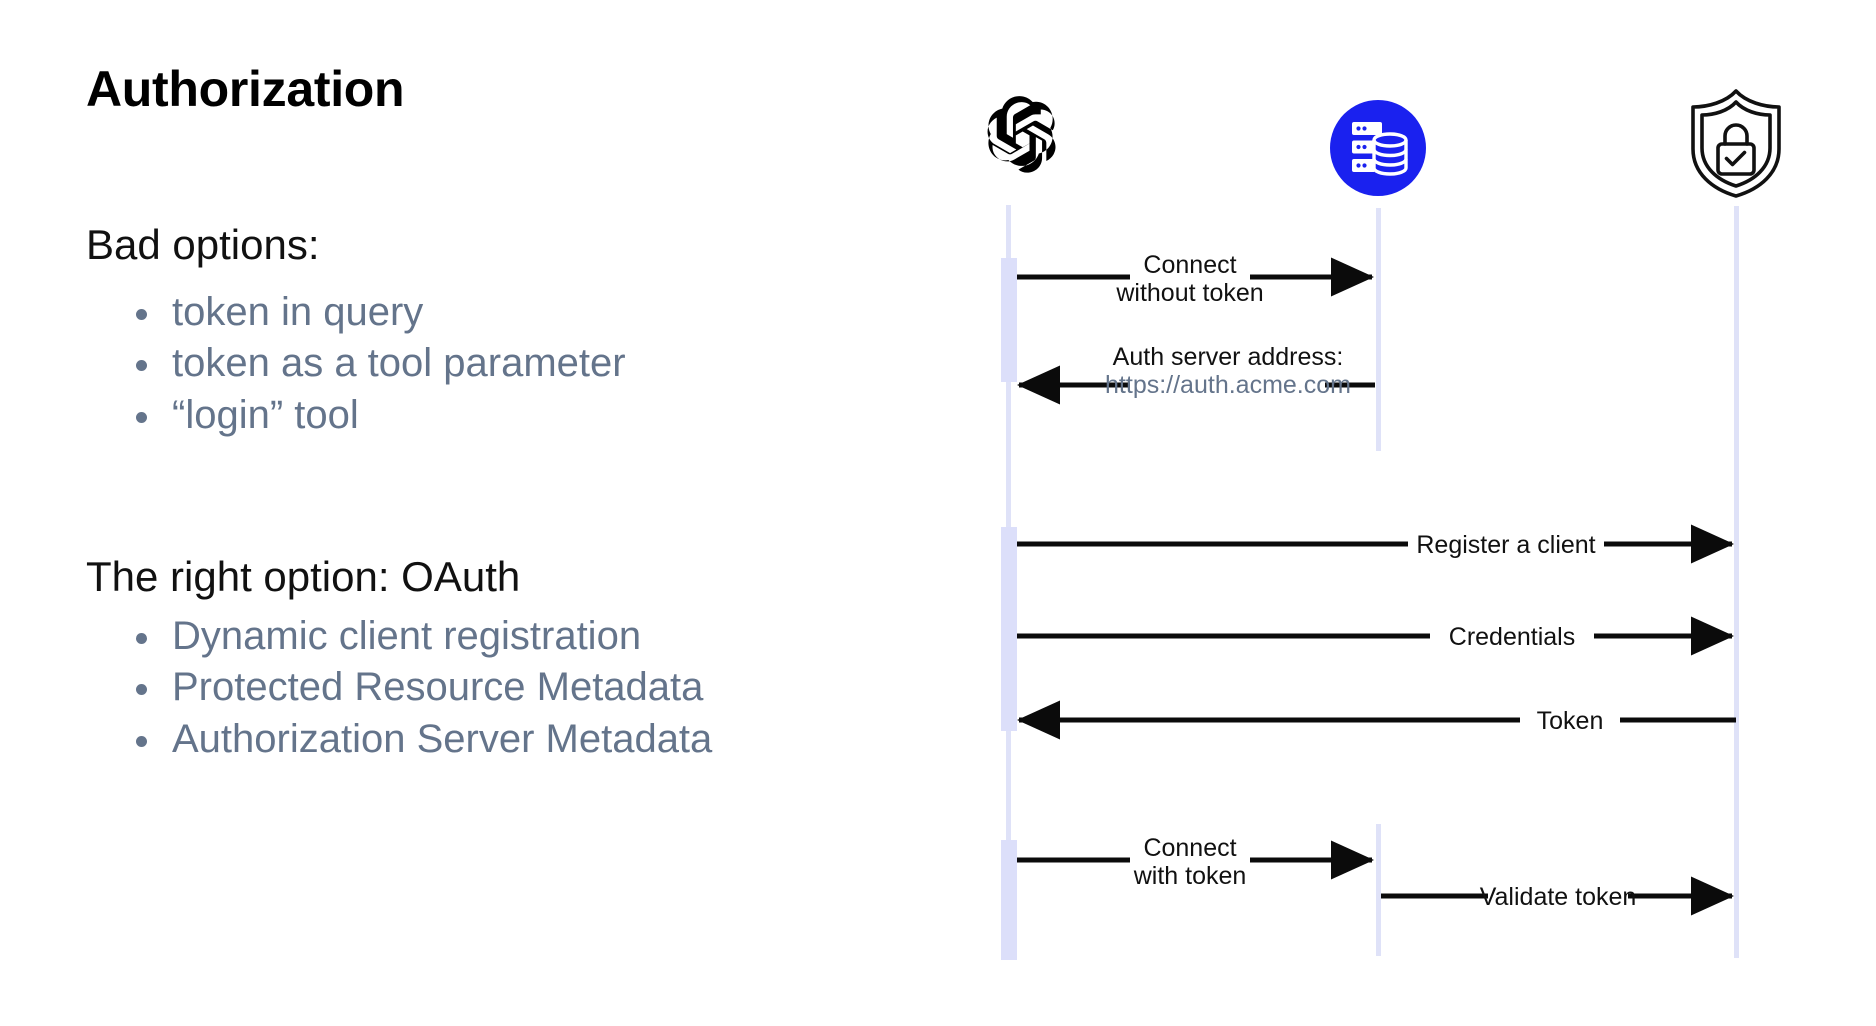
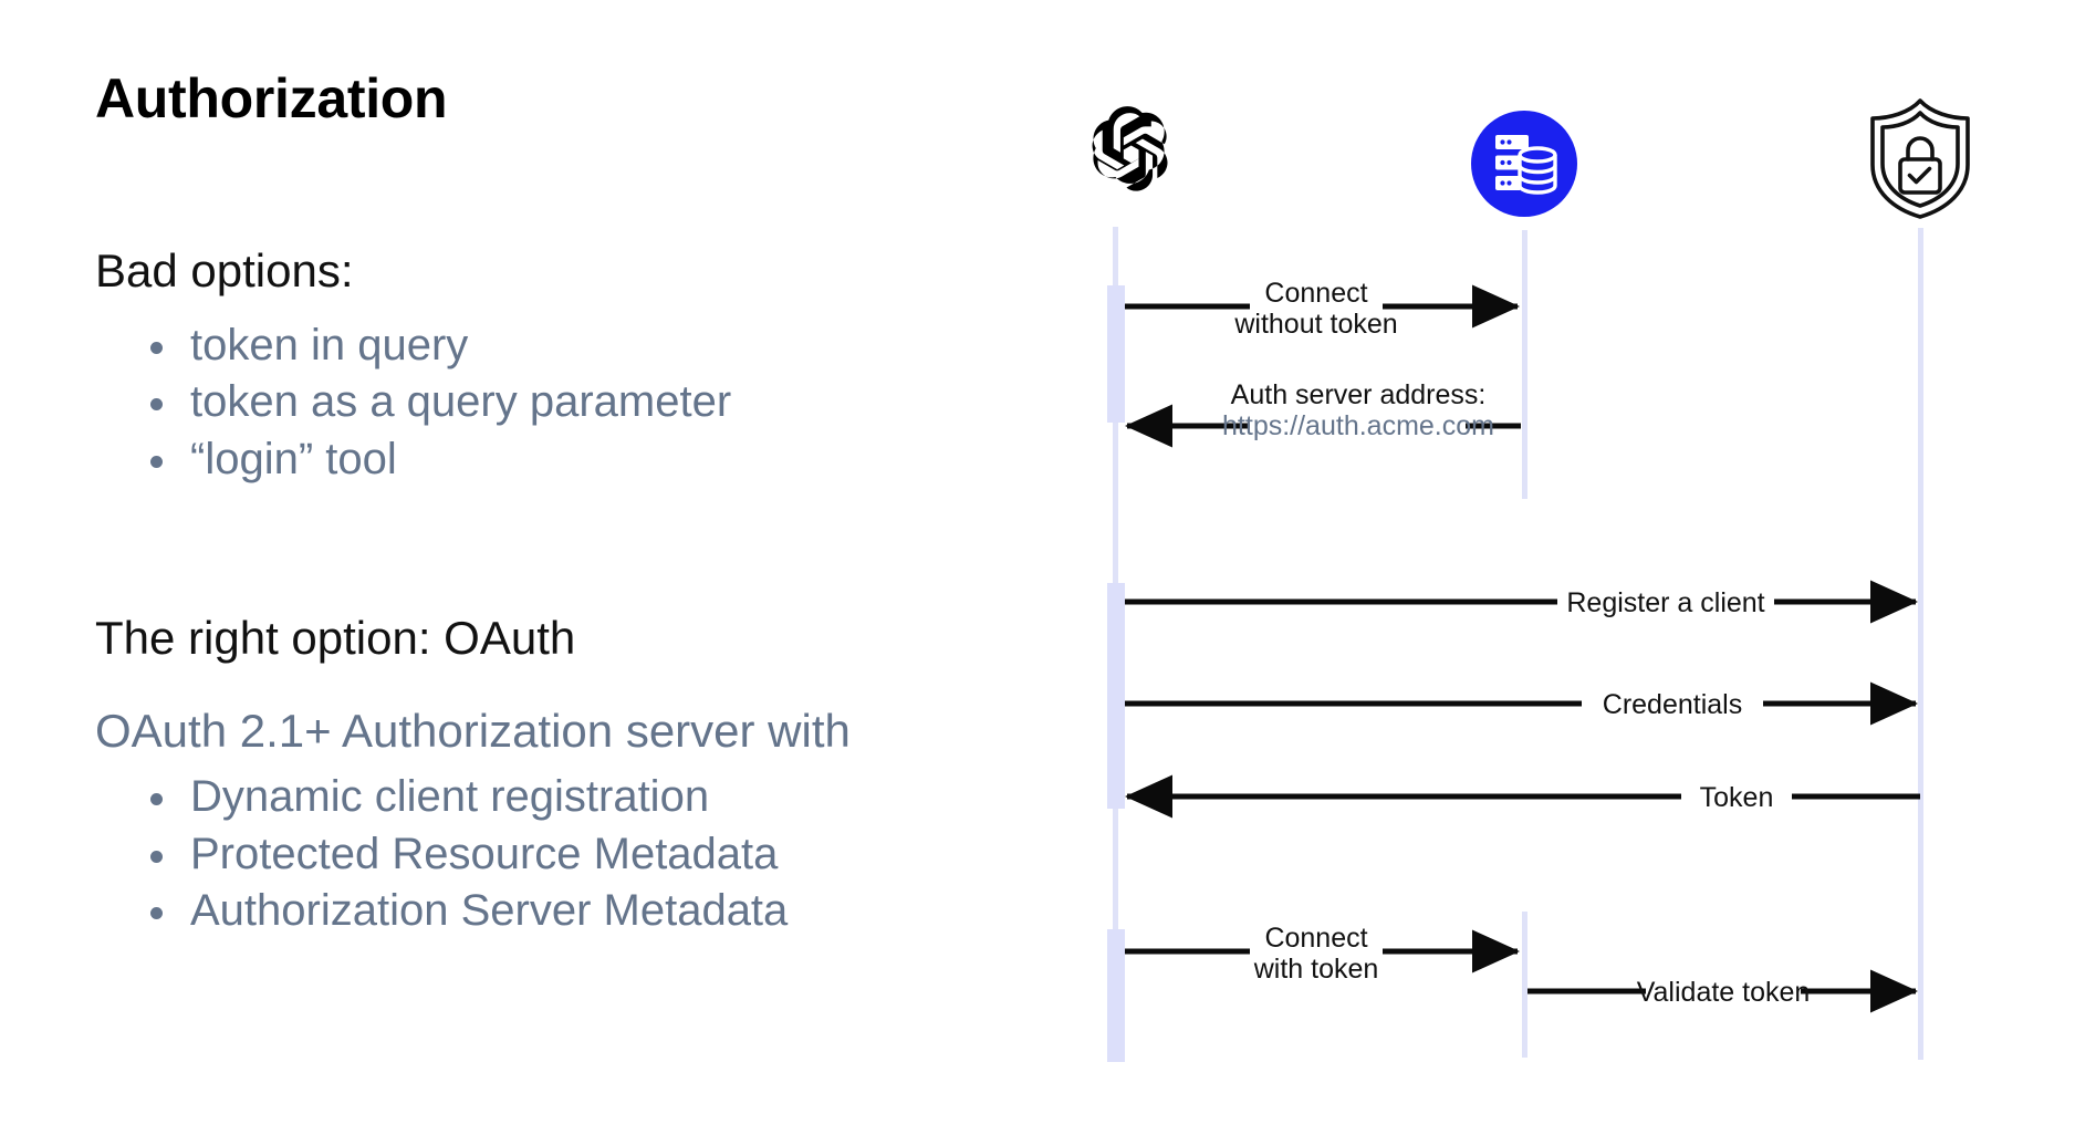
  Authorization
  Bad options:
  token in query
- token as a tool parameter
+ token as a query parameter
  “login” tool
  The right option: OAuth
+ OAuth 2.1+ Authorization server with
  Dynamic client registration
  Protected Resource Metadata
  Authorization Server Metadata
  Connect
  without token
  Auth server address:
  https://auth.acme.com
  Register a client
  Credentials
  Token
  Connect
  with token
  Validate token
